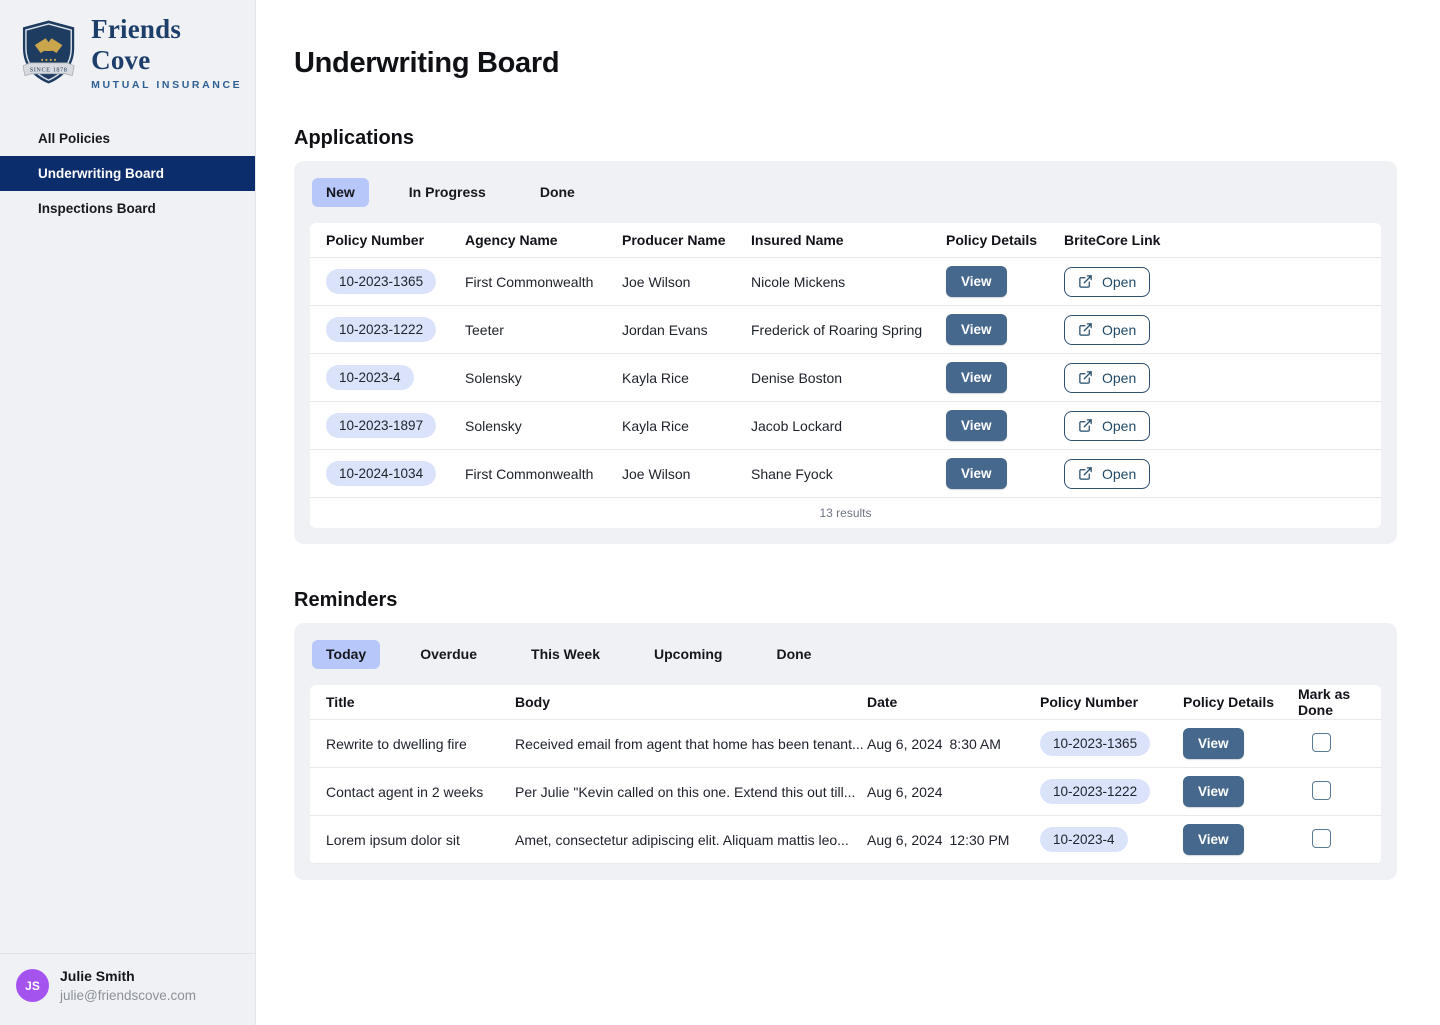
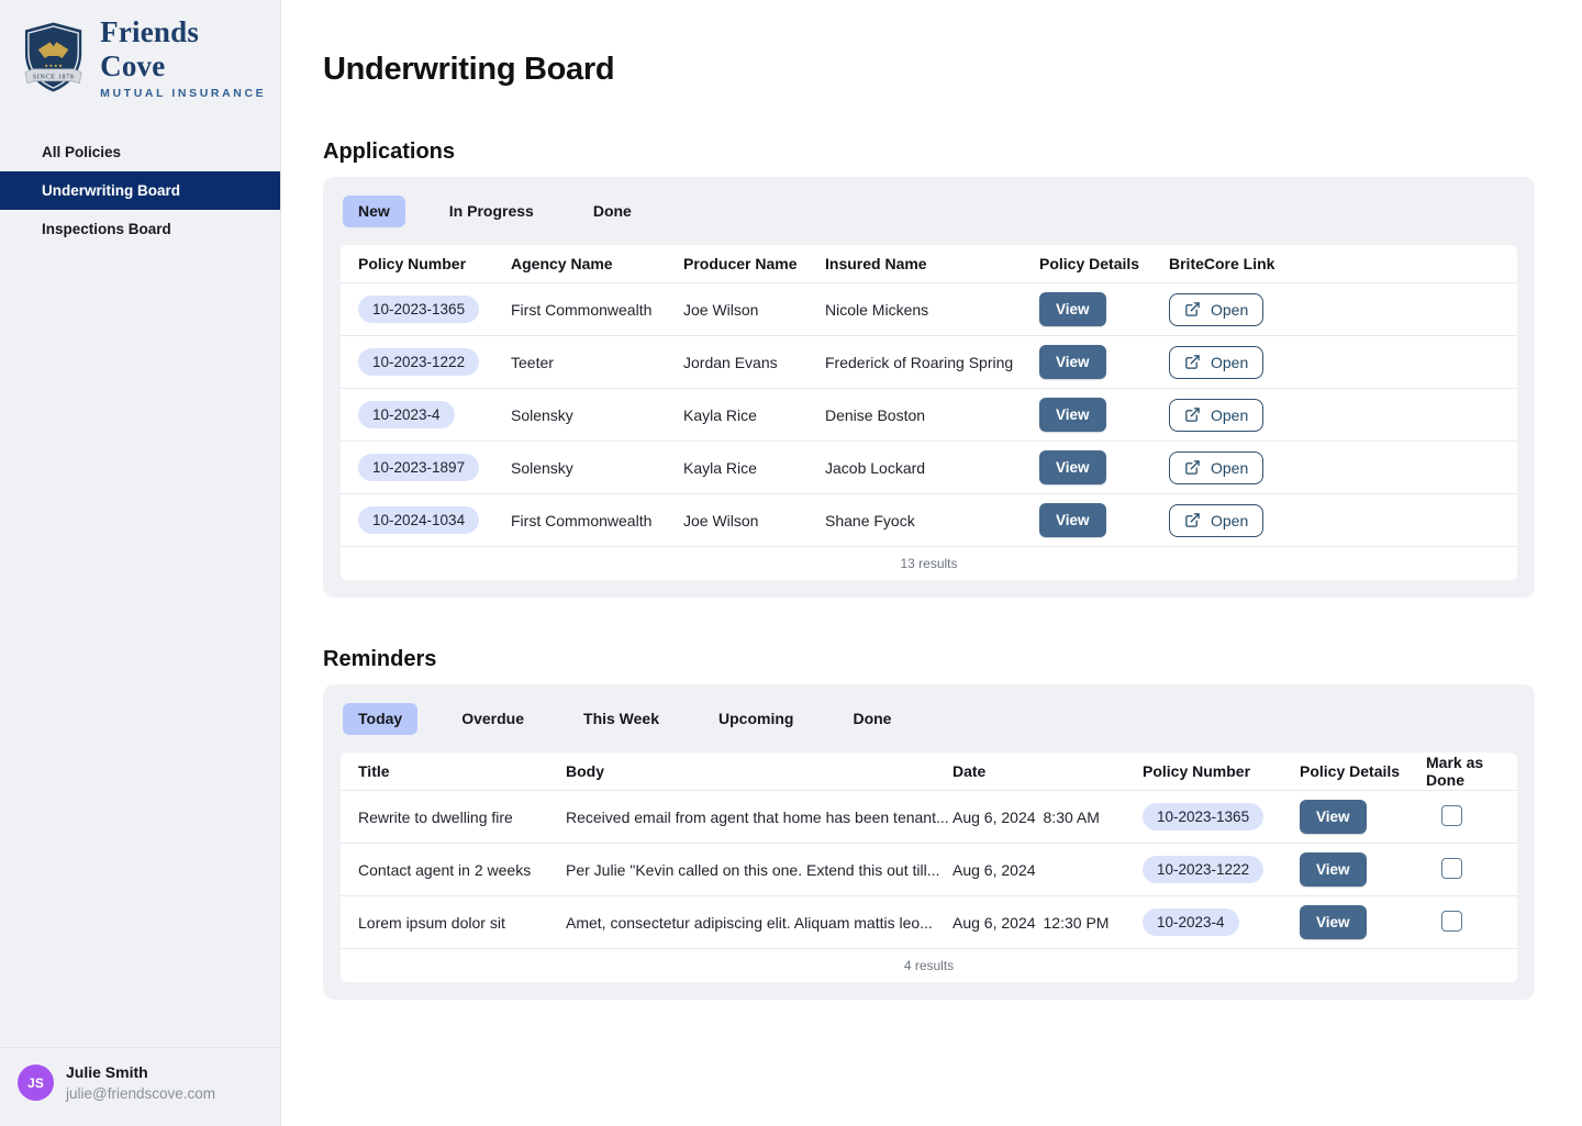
  Friends Cove
  MUTUAL INSURANCE
  All Policies
  Underwriting Board
  Inspections Board
  JS
  Julie Smith
  julie@friendscove.com
  Underwriting Board
  Applications
  New
  In Progress
  Done
  Policy Number
  Agency Name
  Producer Name
  Insured Name
  Policy Details
  BriteCore Link
  10-2023-1365
  First Commonwealth
  Joe Wilson
  Nicole Mickens
  View
  Open
  10-2023-1222
  Teeter
  Jordan Evans
  Frederick of Roaring Spring
  View
  Open
  10-2023-4
  Solensky
  Kayla Rice
  Denise Boston
  View
  Open
  10-2023-1897
  Solensky
  Kayla Rice
  Jacob Lockard
  View
  Open
  10-2024-1034
  First Commonwealth
  Joe Wilson
  Shane Fyock
  View
  Open
  13 results
  Reminders
  Today
  Overdue
  This Week
  Upcoming
  Done
  Title
  Body
  Date
  Policy Number
  Policy Details
  Mark as Done
  Rewrite to dwelling fire
  Received email from agent that home has been tenant...
  Aug 6, 2024 8:30 AM
  10-2023-1365
  View
  Contact agent in 2 weeks
  Per Julie "Kevin called on this one. Extend this out till...
  Aug 6, 2024
  10-2023-1222
  View
  Lorem ipsum dolor sit
  Amet, consectetur adipiscing elit. Aliquam mattis leo...
  Aug 6, 2024 12:30 PM
  10-2023-4
  View
+ 4 results
